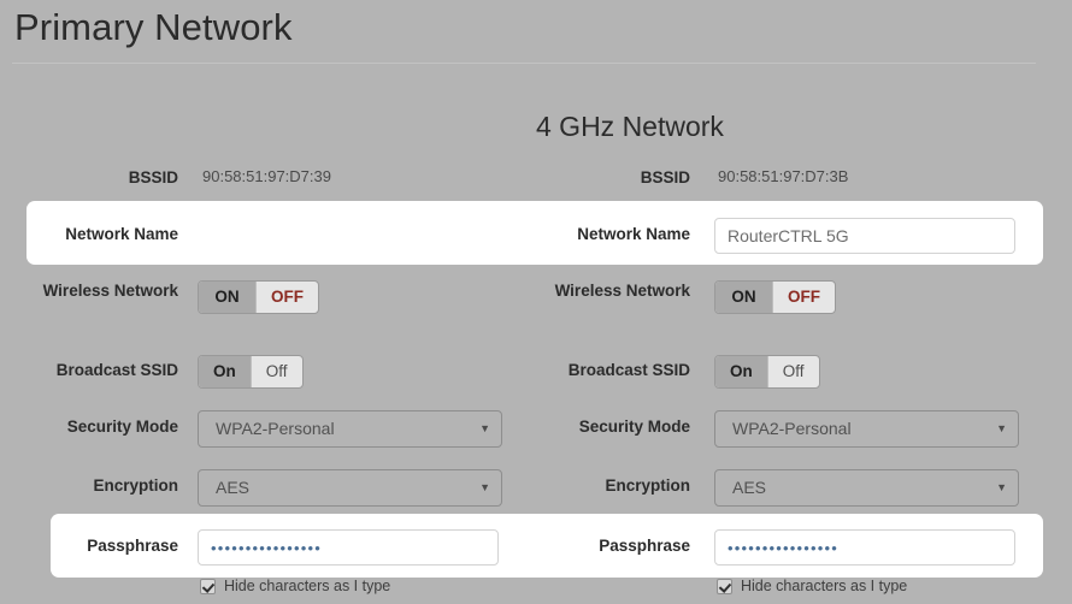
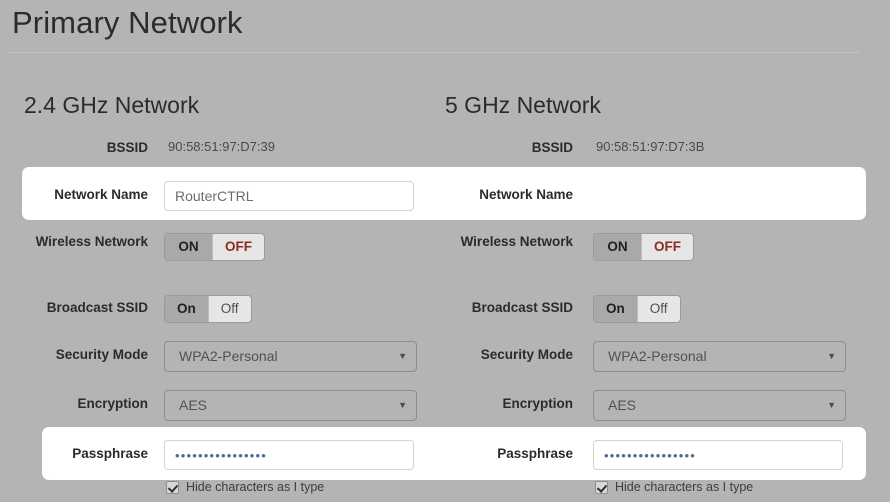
  Primary Network
+ 2.4 GHz Network
  BSSID
  90:58:51:97:D7:39
  Network Name
+ RouterCTRL
  Wireless Network
  ON
  OFF
  Broadcast SSID
  On
  Off
  Security Mode
  WPA2-Personal
  ▼
  Encryption
  AES
  ▼
  Passphrase
  ••••••••••••••••
  Hide characters as I type
- 4 GHz Network
+ 5 GHz Network
  BSSID
  90:58:51:97:D7:3B
  Network Name
- RouterCTRL 5G
  Wireless Network
  ON
  OFF
  Broadcast SSID
  On
  Off
  Security Mode
  WPA2-Personal
  ▼
  Encryption
  AES
  ▼
  Passphrase
  ••••••••••••••••
  Hide characters as I type
